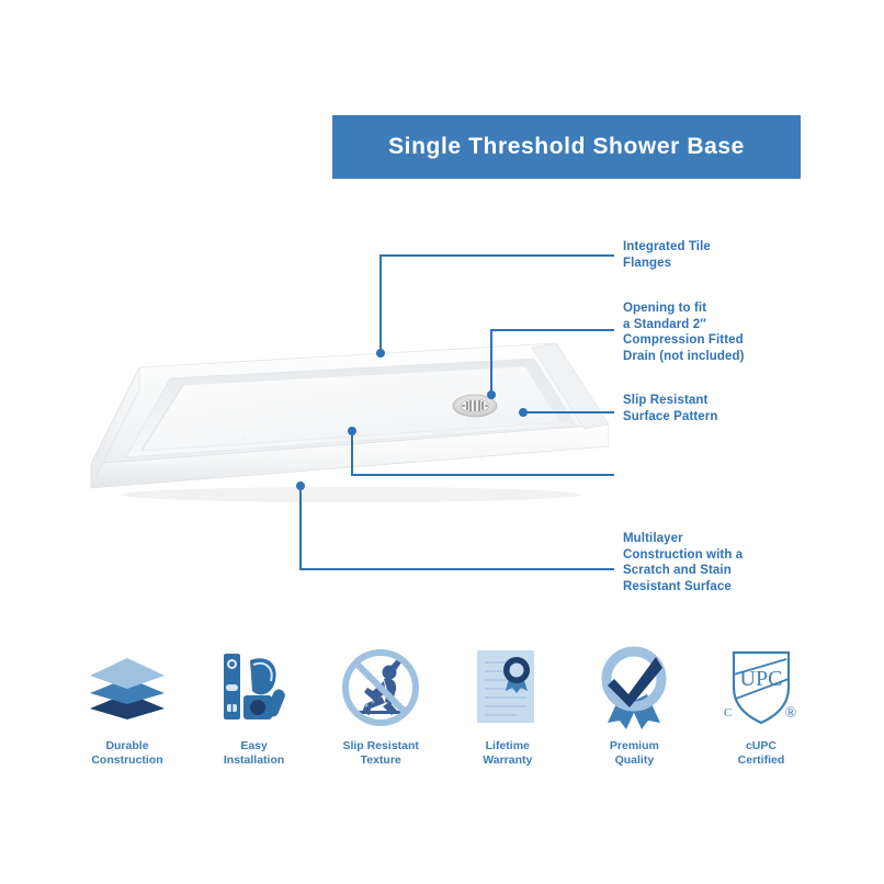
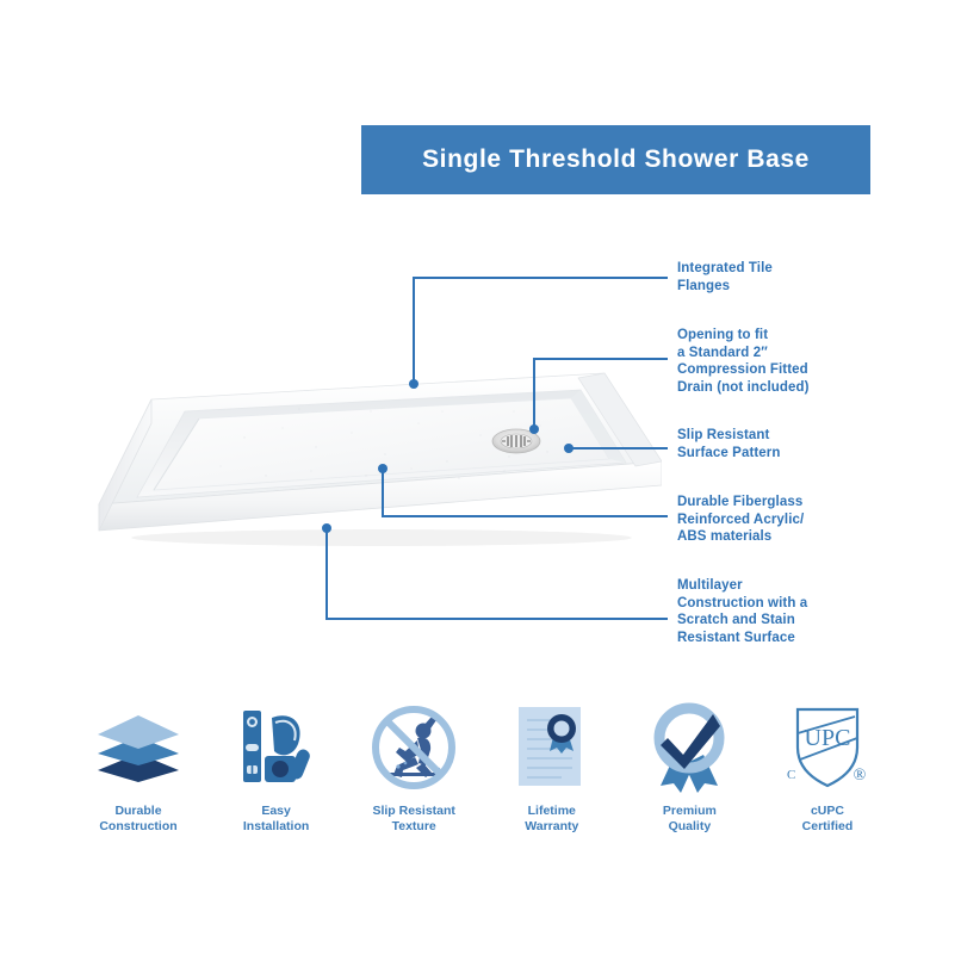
  Single Threshold Shower Base
  Integrated Tile
  Flanges
  Opening to fit
  a Standard 2″
  Compression Fitted
  Drain (not included)
  Slip Resistant
  Surface Pattern
+ Durable Fiberglass
+ Reinforced Acrylic/
+ ABS materials
  Multilayer
  Construction with a
  Scratch and Stain
  Resistant Surface
  Durable
  Construction
  Easy
  Installation
  Slip Resistant
  Texture
  Lifetime
  Warranty
  Premium
  Quality
  UPC
  C
  ®
  cUPC
  Certified
